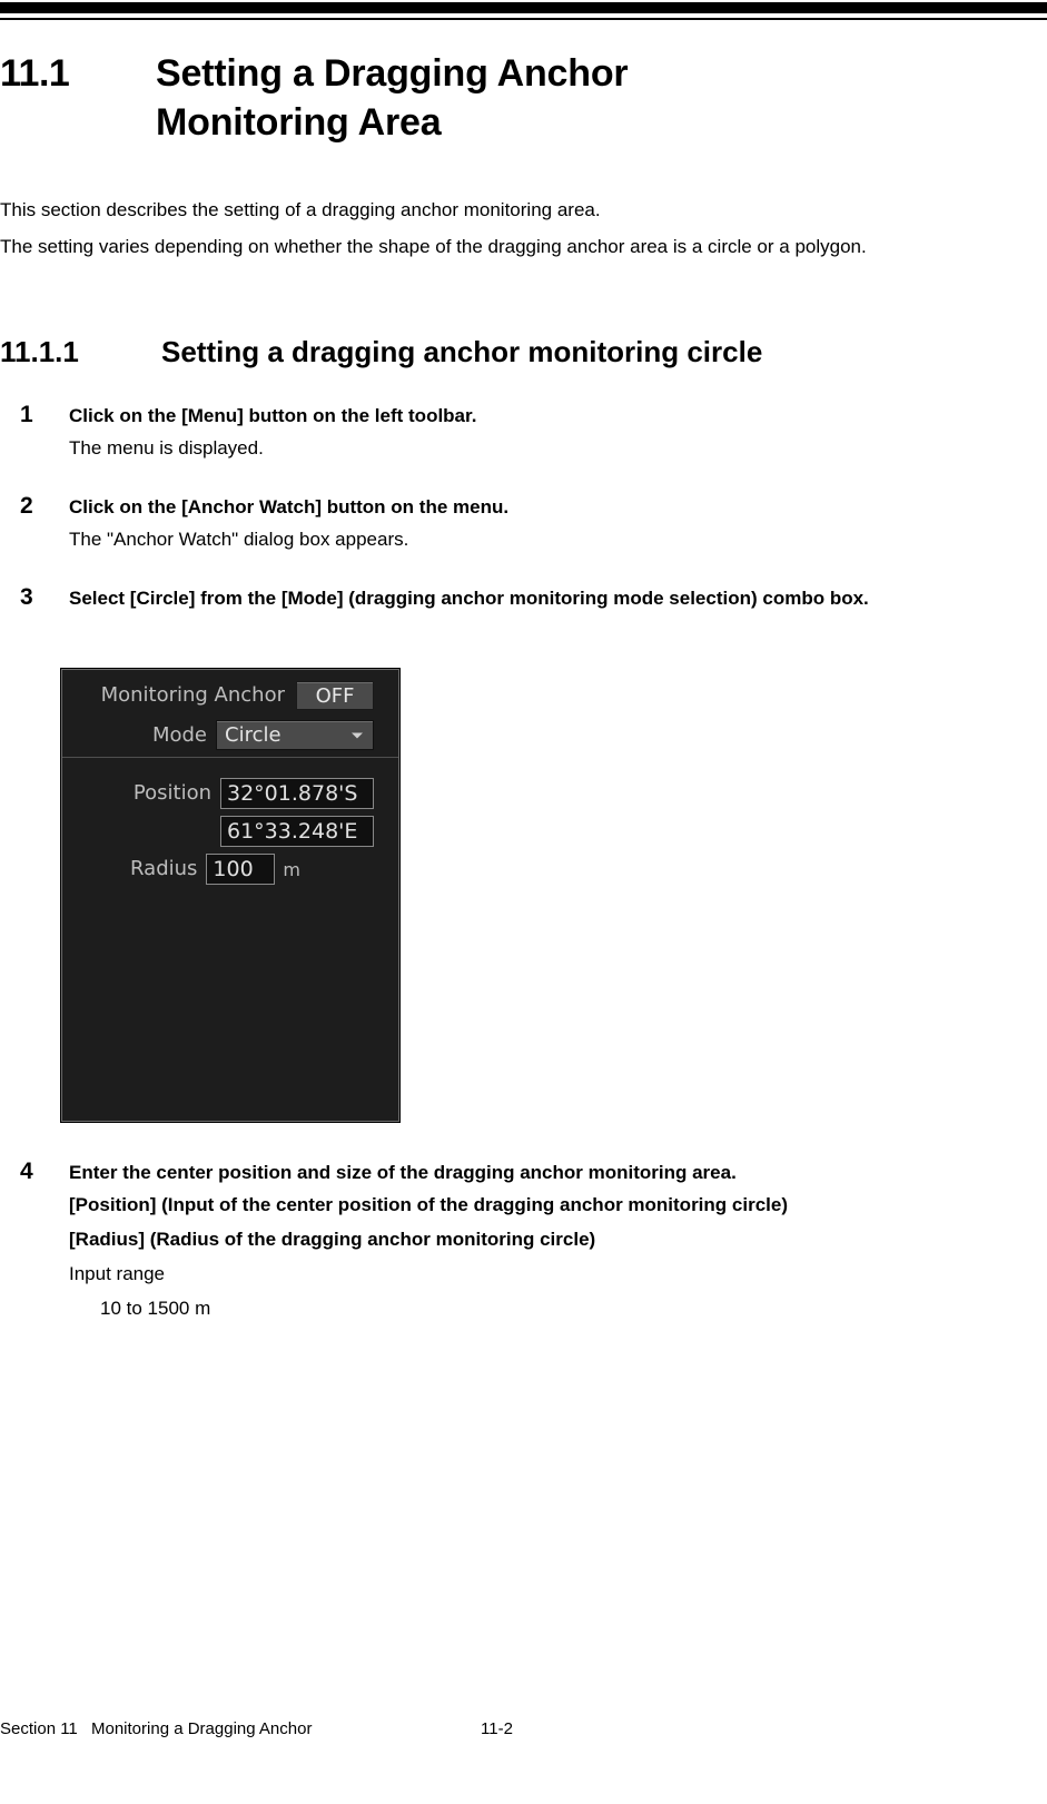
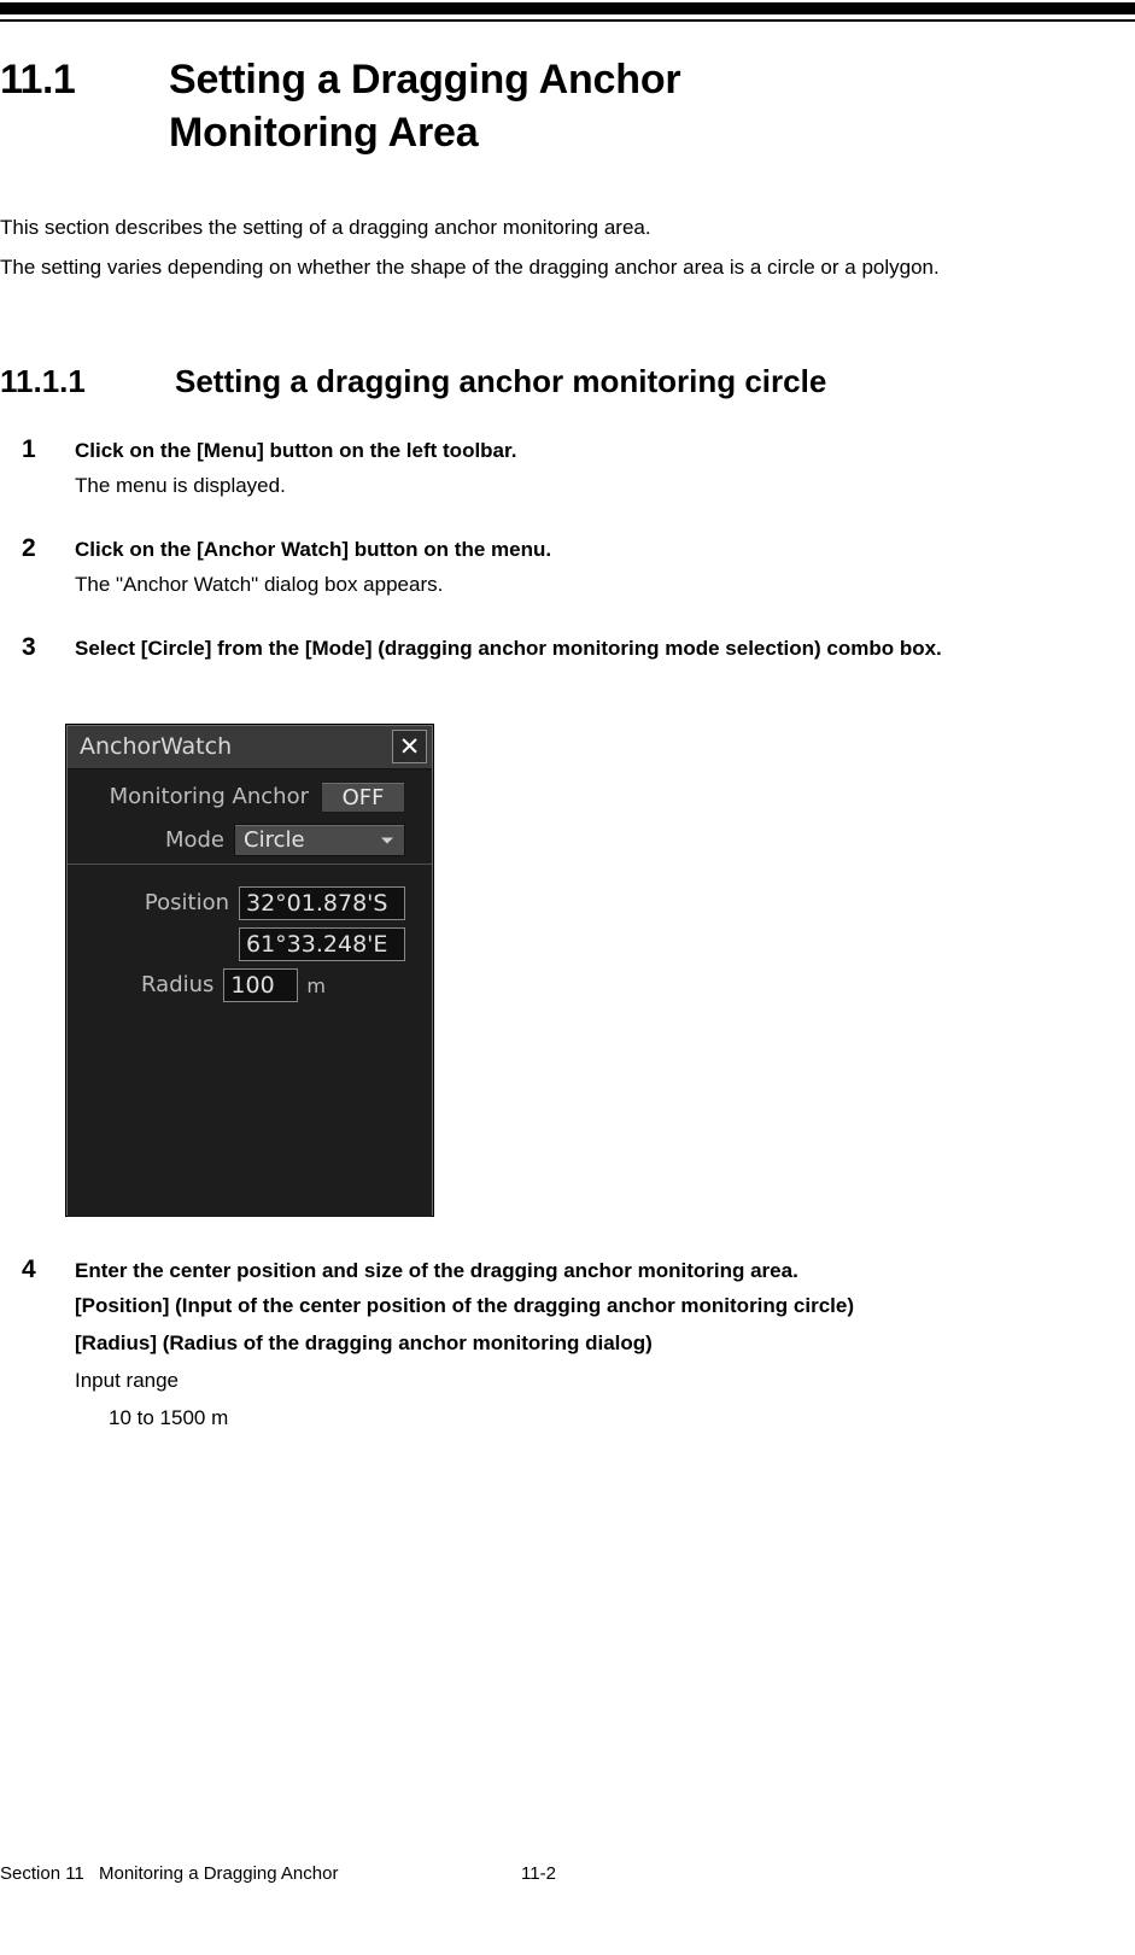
  11.1
  Setting a Dragging Anchor Monitoring Area
  This section describes the setting of a dragging anchor monitoring area.
  The setting varies depending on whether the shape of the dragging anchor area is a circle or a polygon.
  11.1.1
  Setting a dragging anchor monitoring circle
  1
  Click on the [Menu] button on the left toolbar.
  The menu is displayed.
  2
  Click on the [Anchor Watch] button on the menu.
  The "Anchor Watch" dialog box appears.
  3
  Select [Circle] from the [Mode] (dragging anchor monitoring mode selection) combo box.
+ AnchorWatch
+ ✕
  Monitoring Anchor
  OFF
  Mode
  Circle
  Position
  32°01.878'S
  61°33.248'E
  Radius
  100
  m
  4
  Enter the center position and size of the dragging anchor monitoring area.
  [Position] (Input of the center position of the dragging anchor monitoring circle)
- [Radius] (Radius of the dragging anchor monitoring circle)
+ [Radius] (Radius of the dragging anchor monitoring dialog)
  Input range
  10 to 1500 m
  Section 11
  Monitoring a Dragging Anchor
  11-2
